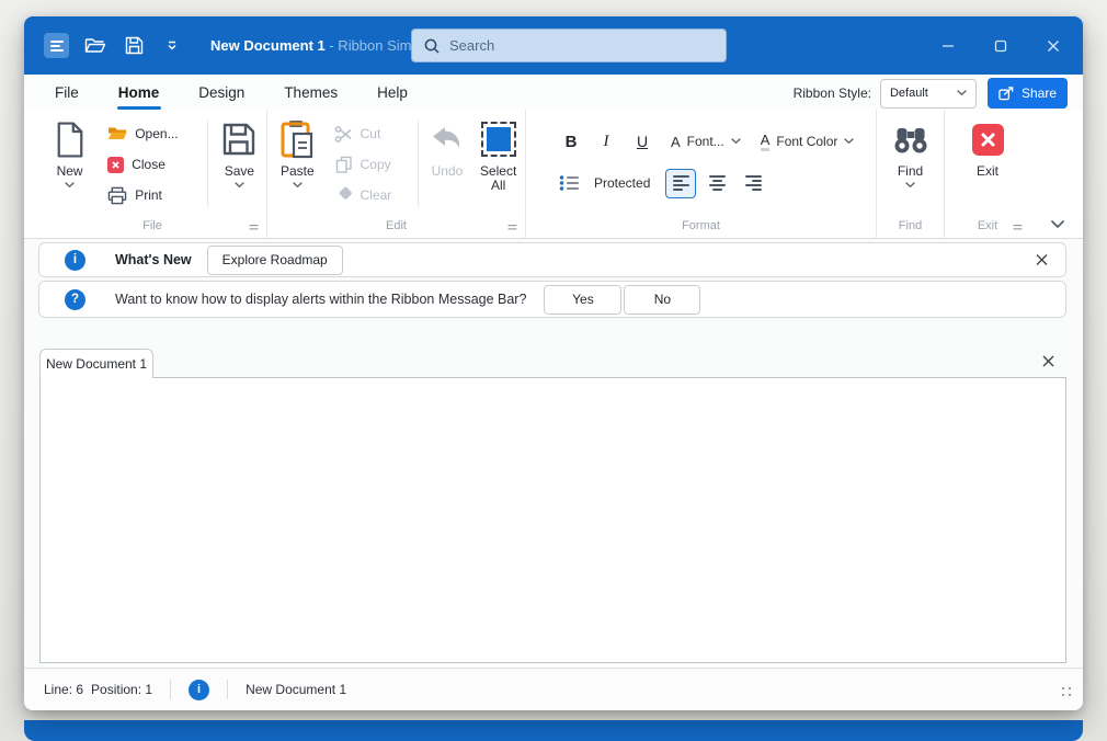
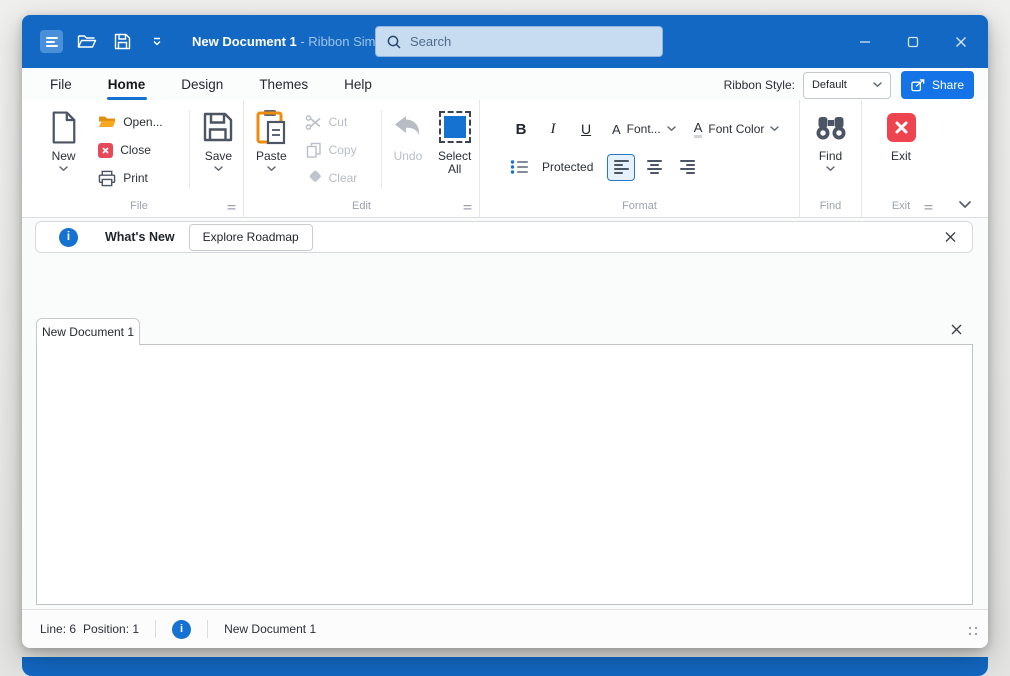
  New Document 1 - Ribbon Sim
  Search
  File
  Home
  Design
  Themes
  Help
  Ribbon Style:
  Default
  Share
  New
  Open...
  Close
  Print
  Save
  File
  Paste
  Cut
  Copy
  Clear
  Undo
  Select All
  Edit
  B
  I
  U
  A
  Font...
  A
  Font Color
  Protected
  Format
  Find
  Find
  Exit
  Exit
  i
  What's New
  Explore Roadmap
- ?
- Want to know how to display alerts within the Ribbon Message Bar?
- Yes
- No
  New Document 1
  Line: 6
  Position: 1
  i
  New Document 1
